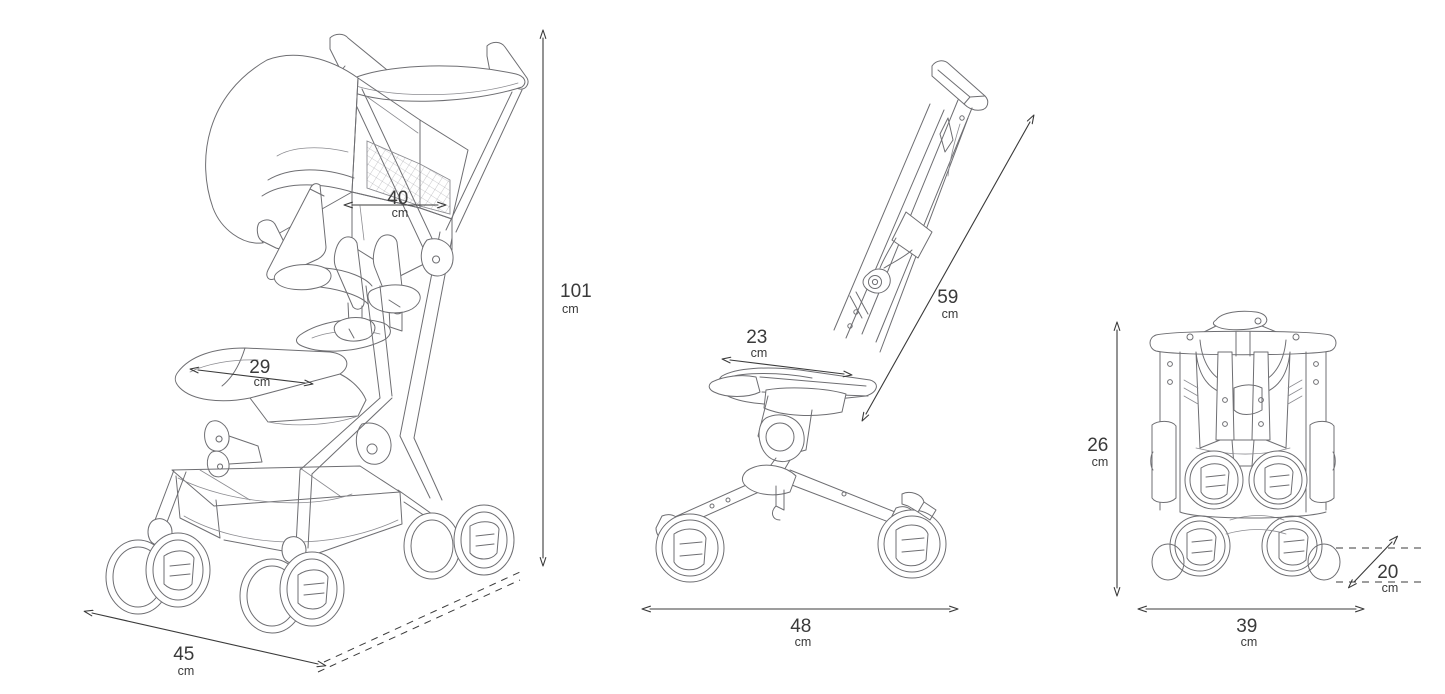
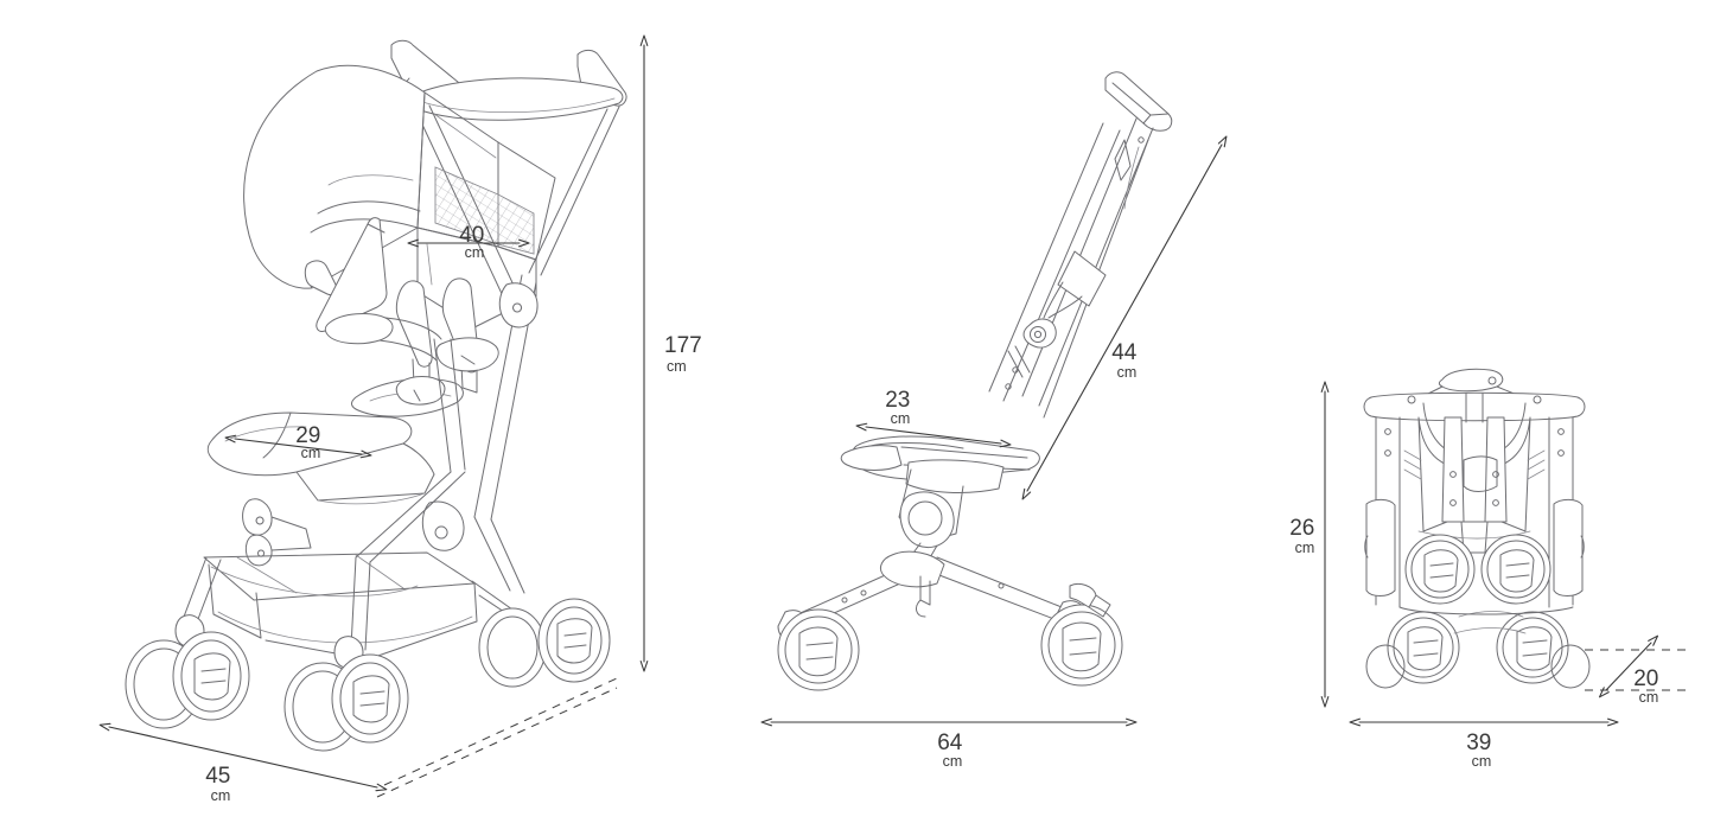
  40 cm
- 101 cm
+ 177 cm
  29 cm
  45 cm
  23 cm
- 59 cm
+ 44 cm
- 48 cm
+ 64 cm
  26 cm
  20 cm
  39 cm
